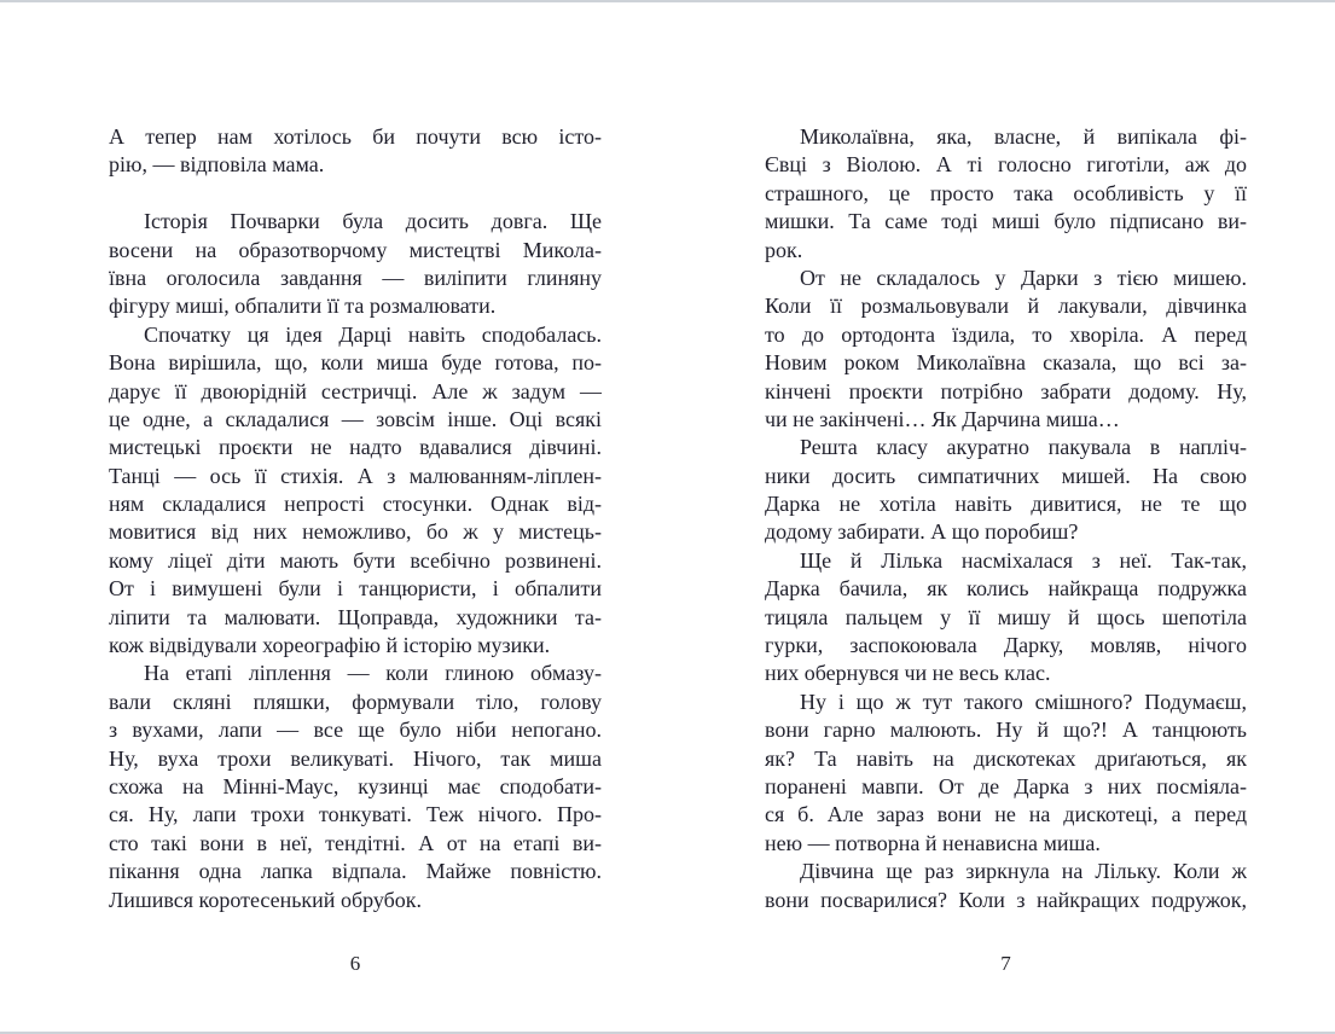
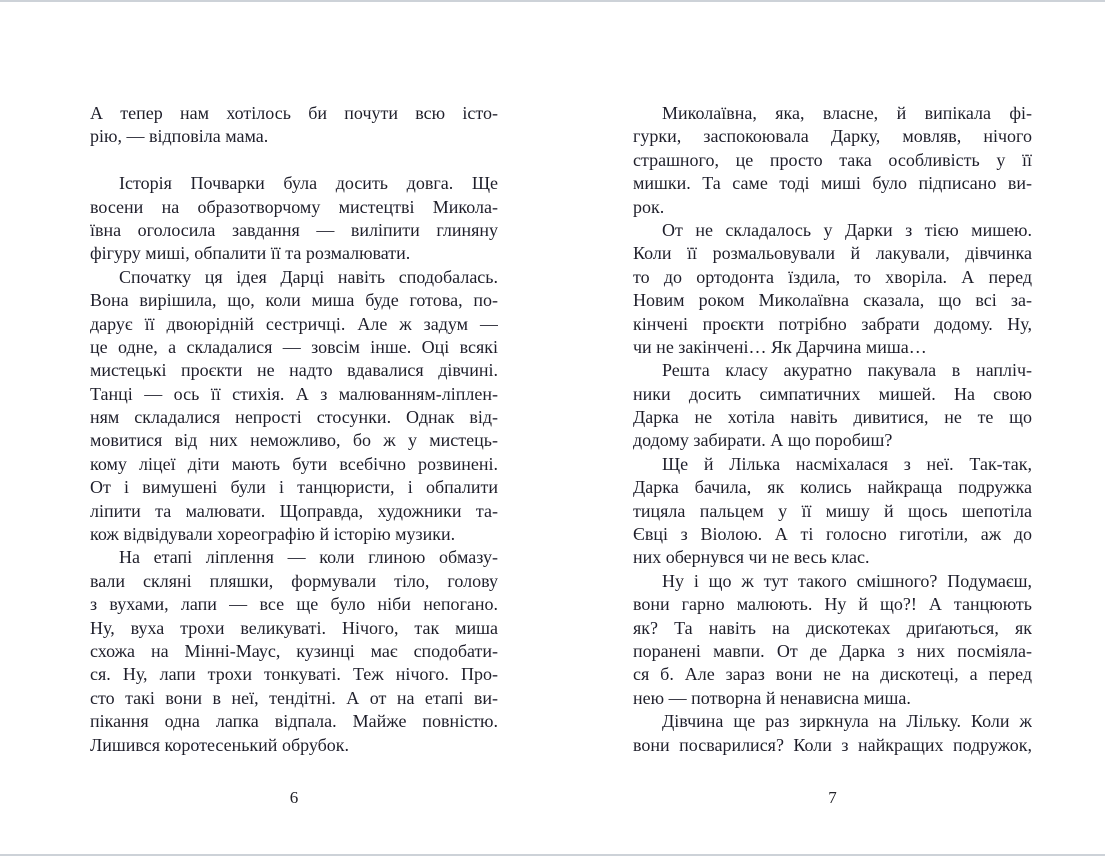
  А тепер нам хотілось би почути всю істо-
  рію, — відповіла мама.
  Історія Почварки була досить довга. Ще
  восени на образотворчому мистецтві Микола-
  ївна оголосила завдання — виліпити глиняну
  фігуру миші, обпалити її та розмалювати.
  Спочатку ця ідея Дарці навіть сподобалась.
  Вона вирішила, що, коли миша буде готова, по-
  дарує її двоюрідній сестричці. Але ж задум —
  це одне, а складалися — зовсім інше. Оці всякі
  мистецькі проєкти не надто вдавалися дівчині.
  Танці — ось її стихія. А з малюванням-ліплен-
  ням складалися непрості стосунки. Однак від-
  мовитися від них неможливо, бо ж у мистець-
  кому ліцеї діти мають бути всебічно розвинені.
  От і вимушені були і танцюристи, і обпалити
  ліпити та малювати. Щоправда, художники та-
  кож відвідували хореографію й історію музики.
  На етапі ліплення — коли глиною обмазу-
  вали скляні пляшки, формували тіло, голову
  з вухами, лапи — все ще було ніби непогано.
  Ну, вуха трохи великуваті. Нічого, так миша
  схожа на Мінні-Маус, кузинці має сподобати-
  ся. Ну, лапи трохи тонкуваті. Теж нічого. Про-
  сто такі вони в неї, тендітні. А от на етапі ви-
  пікання одна лапка відпала. Майже повністю.
  Лишився коротесенький обрубок.
  6
  Миколаївна, яка, власне, й випікала фі-
- Євці з Віолою. А ті голосно гиготіли, аж до
+ гурки, заспокоювала Дарку, мовляв, нічого
  страшного, це просто така особливість у її
  мишки. Та саме тоді миші було підписано ви-
  рок.
  От не складалось у Дарки з тією мишею.
  Коли її розмальовували й лакували, дівчинка
  то до ортодонта їздила, то хворіла. А перед
  Новим роком Миколаївна сказала, що всі за-
  кінчені проєкти потрібно забрати додому. Ну,
  чи не закінчені… Як Дарчина миша…
  Решта класу акуратно пакувала в напліч-
  ники досить симпатичних мишей. На свою
  Дарка не хотіла навіть дивитися, не те що
  додому забирати. А що поробиш?
  Ще й Лілька насміхалася з неї. Так-так,
  Дарка бачила, як колись найкраща подружка
  тицяла пальцем у її мишу й щось шепотіла
- гурки, заспокоювала Дарку, мовляв, нічого
+ Євці з Віолою. А ті голосно гиготіли, аж до
  них обернувся чи не весь клас.
  Ну і що ж тут такого смішного? Подумаєш,
  вони гарно малюють. Ну й що?! А танцюють
  як? Та навіть на дискотеках дриґаються, як
  поранені мавпи. От де Дарка з них посміяла-
  ся б. Але зараз вони не на дискотеці, а перед
  нею — потворна й ненависна миша.
  Дівчина ще раз зиркнула на Лільку. Коли ж
  вони посварилися? Коли з найкращих подружок,
  7
